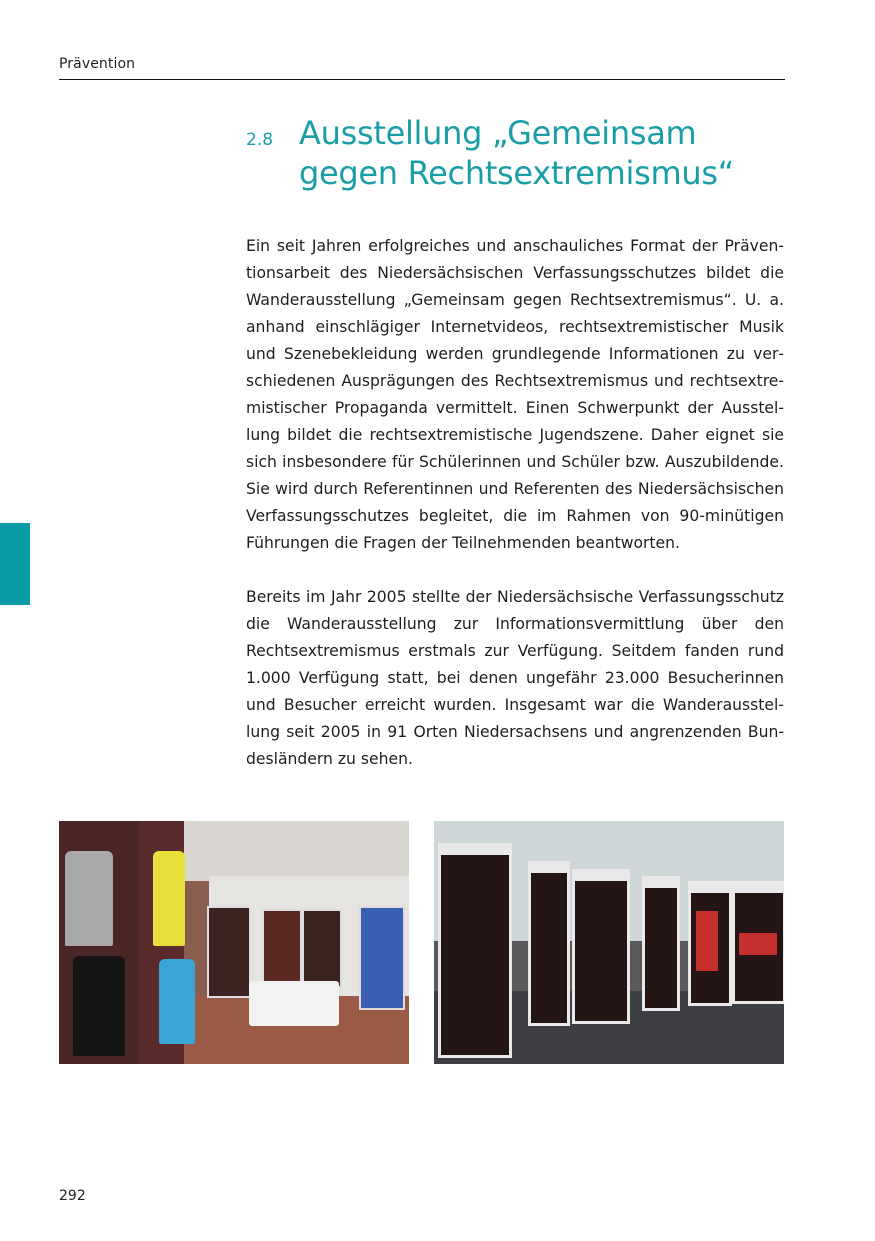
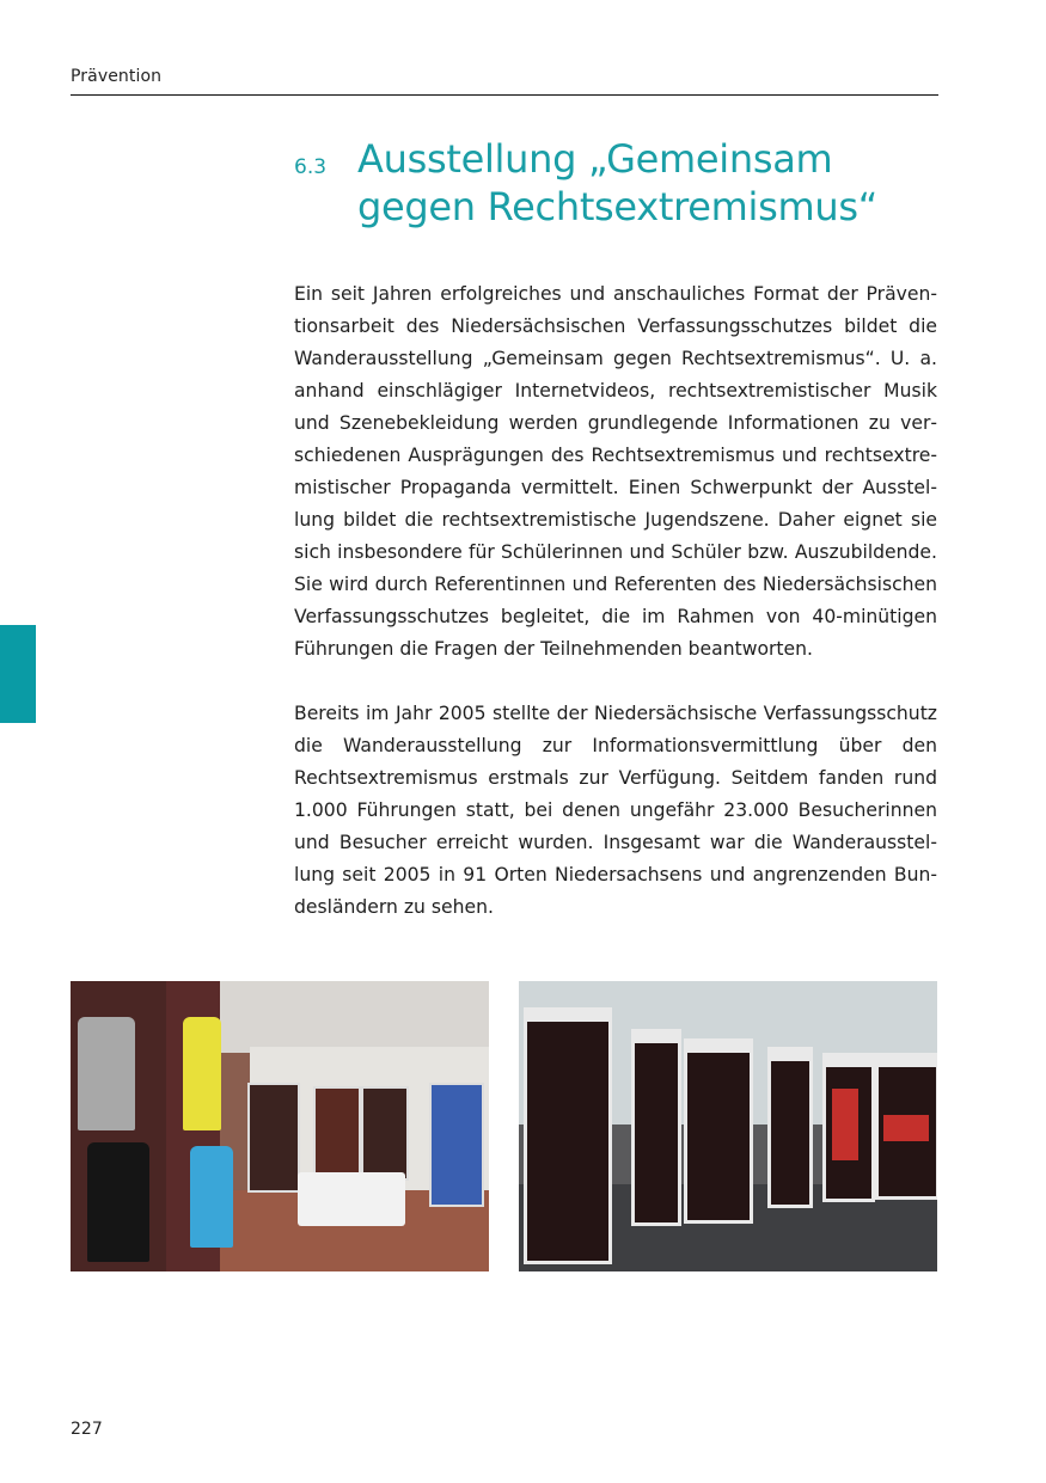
  Prävention
- 2.8
+ 6.3
  Ausstellung „Gemeinsam gegen Rechtsextremismus“
- Ein seit Jahren erfolgreiches und anschauliches Format der Präven­tionsarbeit des Niedersächsischen Verfassungsschutzes bildet die Wanderausstellung „Gemeinsam gegen Rechtsextremismus“. U. a. anhand einschlägiger Internetvideos, rechtsextremistischer Musik und Szenebekleidung werden grundlegende Informationen zu ver­schiedenen Ausprägungen des Rechtsextremismus und rechtsextre­mistischer Propaganda vermittelt. Einen Schwerpunkt der Ausstel­lung bildet die rechtsextremistische Jugendszene. Daher eignet sie sich insbesondere für Schülerinnen und Schüler bzw. Auszubildende. Sie wird durch Referentinnen und Referenten des Niedersächsischen Verfassungsschutzes begleitet, die im Rahmen von 90-minütigen Führungen die Fragen der Teilnehmenden beantworten.
+ Ein seit Jahren erfolgreiches und anschauliches Format der Präven­tionsarbeit des Niedersächsischen Verfassungsschutzes bildet die Wanderausstellung „Gemeinsam gegen Rechtsextremismus“. U. a. anhand einschlägiger Internetvideos, rechtsextremistischer Musik und Szenebekleidung werden grundlegende Informationen zu ver­schiedenen Ausprägungen des Rechtsextremismus und rechtsextre­mistischer Propaganda vermittelt. Einen Schwerpunkt der Ausstel­lung bildet die rechtsextremistische Jugendszene. Daher eignet sie sich insbesondere für Schülerinnen und Schüler bzw. Auszubildende. Sie wird durch Referentinnen und Referenten des Niedersächsischen Verfassungsschutzes begleitet, die im Rahmen von 40-minütigen Führungen die Fragen der Teilnehmenden beantworten.
- Bereits im Jahr 2005 stellte der Niedersächsische Verfassungs­schutz die Wanderausstellung zur Informationsvermittlung über den Rechtsextremismus erstmals zur Verfügung. Seitdem fanden rund 1.000 Verfügung statt, bei denen ungefähr 23.000 Besucherinnen und Besucher erreicht wurden. Insgesamt war die Wanderausstel­lung seit 2005 in 91 Orten Niedersachsens und angrenzenden Bun­desländern zu sehen.
+ Bereits im Jahr 2005 stellte der Niedersächsische Verfassungs­schutz die Wanderausstellung zur Informationsvermittlung über den Rechtsextremismus erstmals zur Verfügung. Seitdem fanden rund 1.000 Führungen statt, bei denen ungefähr 23.000 Besucherinnen und Besucher erreicht wurden. Insgesamt war die Wanderausstel­lung seit 2005 in 91 Orten Niedersachsens und angrenzenden Bun­desländern zu sehen.
- 292
+ 227
